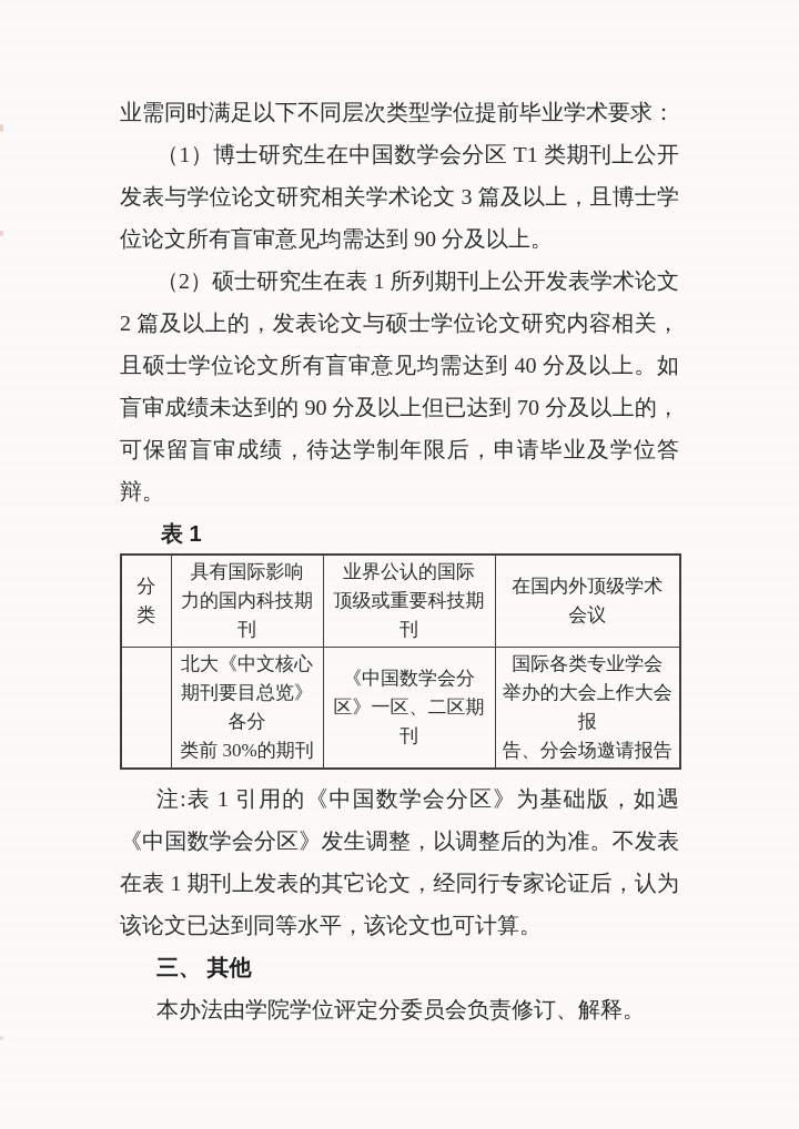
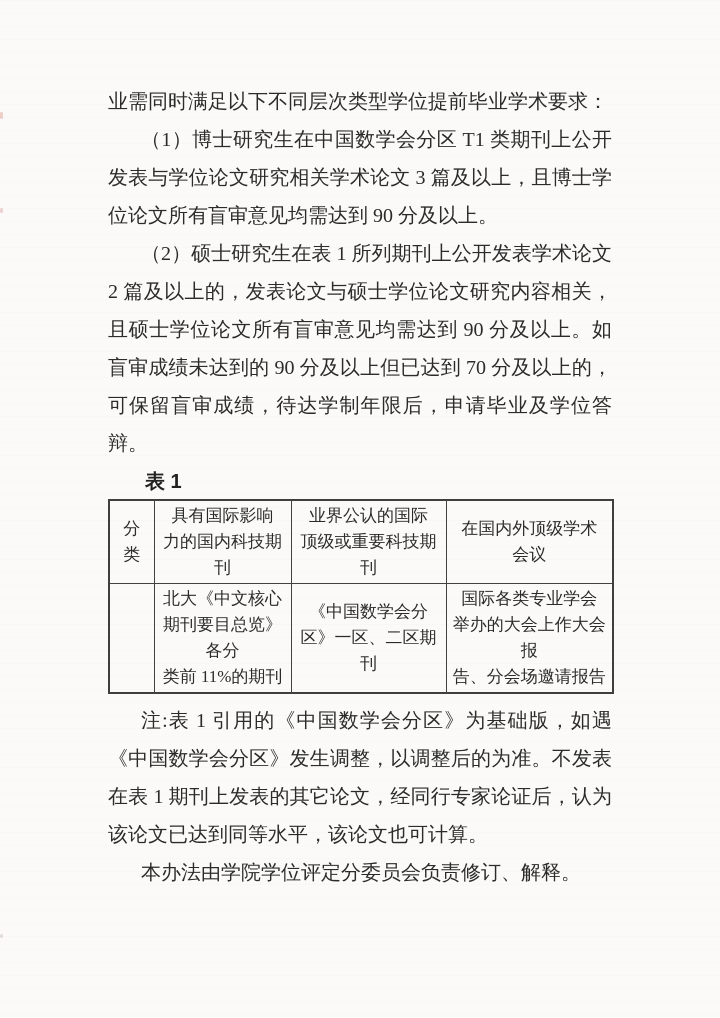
  业需同时满足以下不同层次类型学位提前毕业学术要求：
  （1）博士研究生在中国数学会分区 T1 类期刊上公开发表与学位论文研究相关学术论文 3 篇及以上，且博士学位论文所有盲审意见均需达到 90 分及以上。
- （2）硕士研究生在表 1 所列期刊上公开发表学术论文 2 篇及以上的，发表论文与硕士学位论文研究内容相关，且硕士学位论文所有盲审意见均需达到 40 分及以上。如盲审成绩未达到的 90 分及以上但已达到 70 分及以上的，可保留盲审成绩，待达学制年限后，申请毕业及学位答辩。
+ （2）硕士研究生在表 1 所列期刊上公开发表学术论文 2 篇及以上的，发表论文与硕士学位论文研究内容相关，且硕士学位论文所有盲审意见均需达到 90 分及以上。如盲审成绩未达到的 90 分及以上但已达到 70 分及以上的，可保留盲审成绩，待达学制年限后，申请毕业及学位答辩。
  表 1
  分类	具有国际影响 力的国内科技期刊	业界公认的国际 顶级或重要科技期刊	在国内外顶级学术 会议
- 	北大《中文核心 期刊要目总览》各分 类前 30%的期刊	《中国数学会分 区》一区、二区期刊	国际各类专业学会 举办的大会上作大会报 告、分会场邀请报告
+ 	北大《中文核心 期刊要目总览》各分 类前 11%的期刊	《中国数学会分 区》一区、二区期刊	国际各类专业学会 举办的大会上作大会报 告、分会场邀请报告
  注:表 1 引用的《中国数学会分区》为基础版，如遇《中国数学会分区》发生调整，以调整后的为准。不发表在表 1 期刊上发表的其它论文，经同行专家论证后，认为该论文已达到同等水平，该论文也可计算。
- 三、 其他
  本办法由学院学位评定分委员会负责修订、解释。
